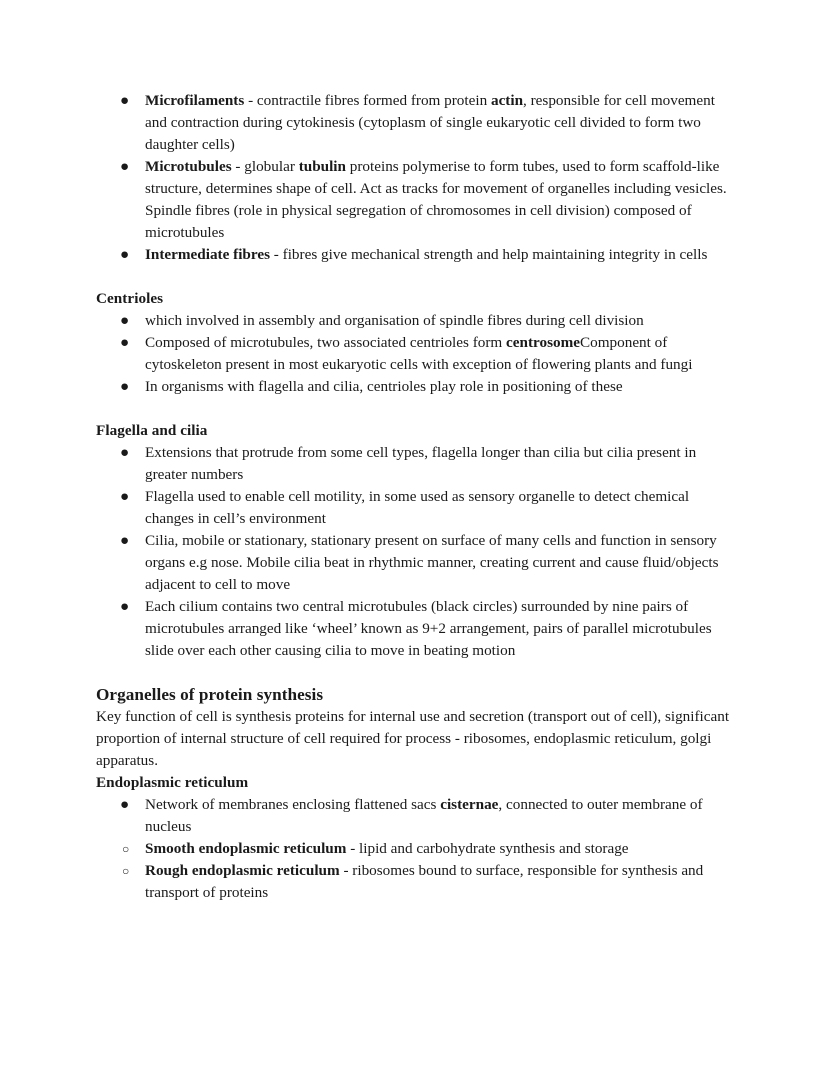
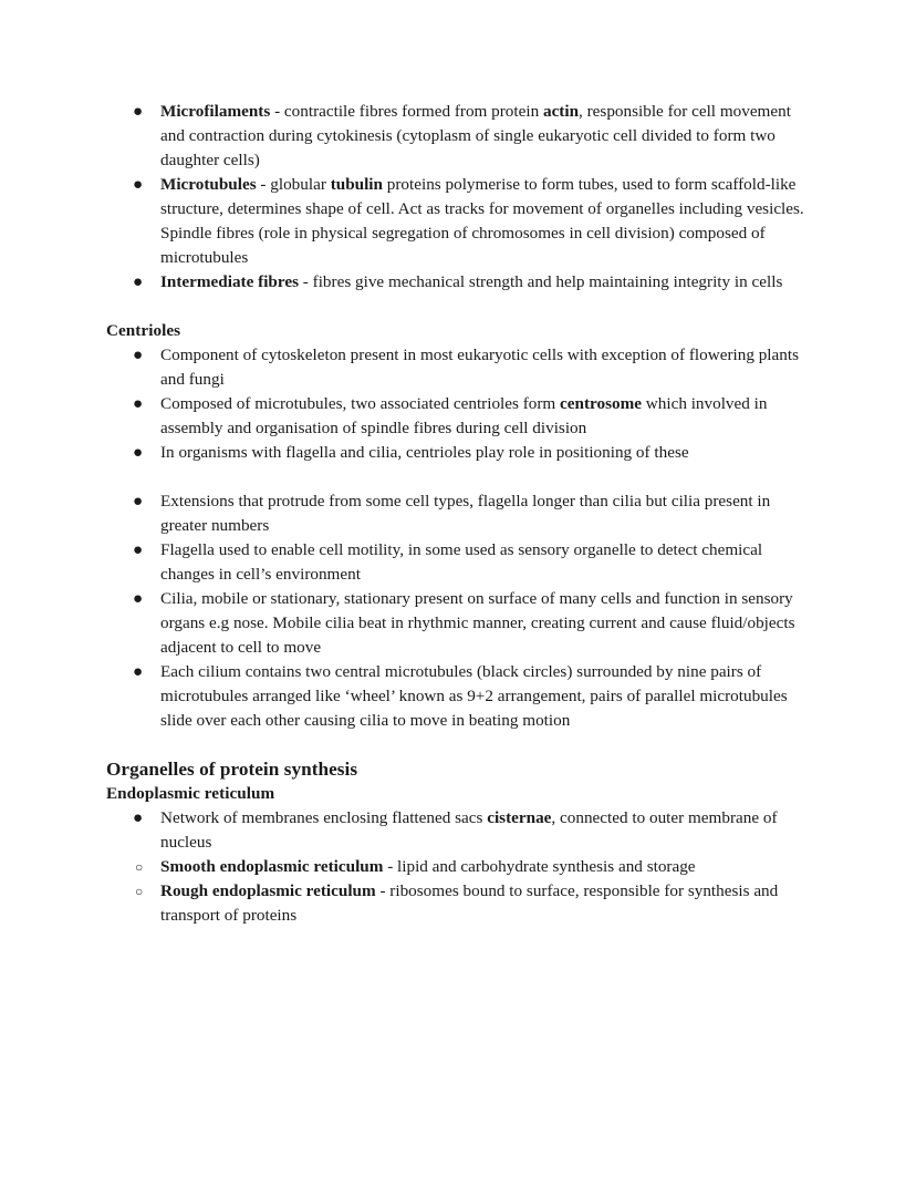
  ●
  Microfilaments - contractile fibres formed from protein actin, responsible for cell movement and contraction during cytokinesis (cytoplasm of single eukaryotic cell divided to form two daughter cells)
  ●
  Microtubules - globular tubulin proteins polymerise to form tubes, used to form scaffold-like structure, determines shape of cell. Act as tracks for movement of organelles including vesicles. Spindle fibres (role in physical segregation of chromosomes in cell division) composed of microtubules
  ●
  Intermediate fibres - fibres give mechanical strength and help maintaining integrity in cells
  Centrioles
  ●
- which involved in assembly and organisation of spindle fibres during cell division
+ Component of cytoskeleton present in most eukaryotic cells with exception of flowering plants and fungi
  ●
- Composed of microtubules, two associated centrioles form centrosomeComponent of cytoskeleton present in most eukaryotic cells with exception of flowering plants and fungi
+ Composed of microtubules, two associated centrioles form centrosome which involved in assembly and organisation of spindle fibres during cell division
  ●
  In organisms with flagella and cilia, centrioles play role in positioning of these
- Flagella and cilia
  ●
  Extensions that protrude from some cell types, flagella longer than cilia but cilia present in greater numbers
  ●
  Flagella used to enable cell motility, in some used as sensory organelle to detect chemical changes in cell’s environment
  ●
  Cilia, mobile or stationary, stationary present on surface of many cells and function in sensory organs e.g nose. Mobile cilia beat in rhythmic manner, creating current and cause fluid/objects adjacent to cell to move
  ●
  Each cilium contains two central microtubules (black circles) surrounded by nine pairs of microtubules arranged like ‘wheel’ known as 9+2 arrangement, pairs of parallel microtubules slide over each other causing cilia to move in beating motion
  Organelles of protein synthesis
- Key function of cell is synthesis proteins for internal use and secretion (transport out of cell), significant proportion of internal structure of cell required for process - ribosomes, endoplasmic reticulum, golgi apparatus.
  Endoplasmic reticulum
  ●
  Network of membranes enclosing flattened sacs cisternae, connected to outer membrane of nucleus
  ○
  Smooth endoplasmic reticulum - lipid and carbohydrate synthesis and storage
  ○
  Rough endoplasmic reticulum - ribosomes bound to surface, responsible for synthesis and transport of proteins
